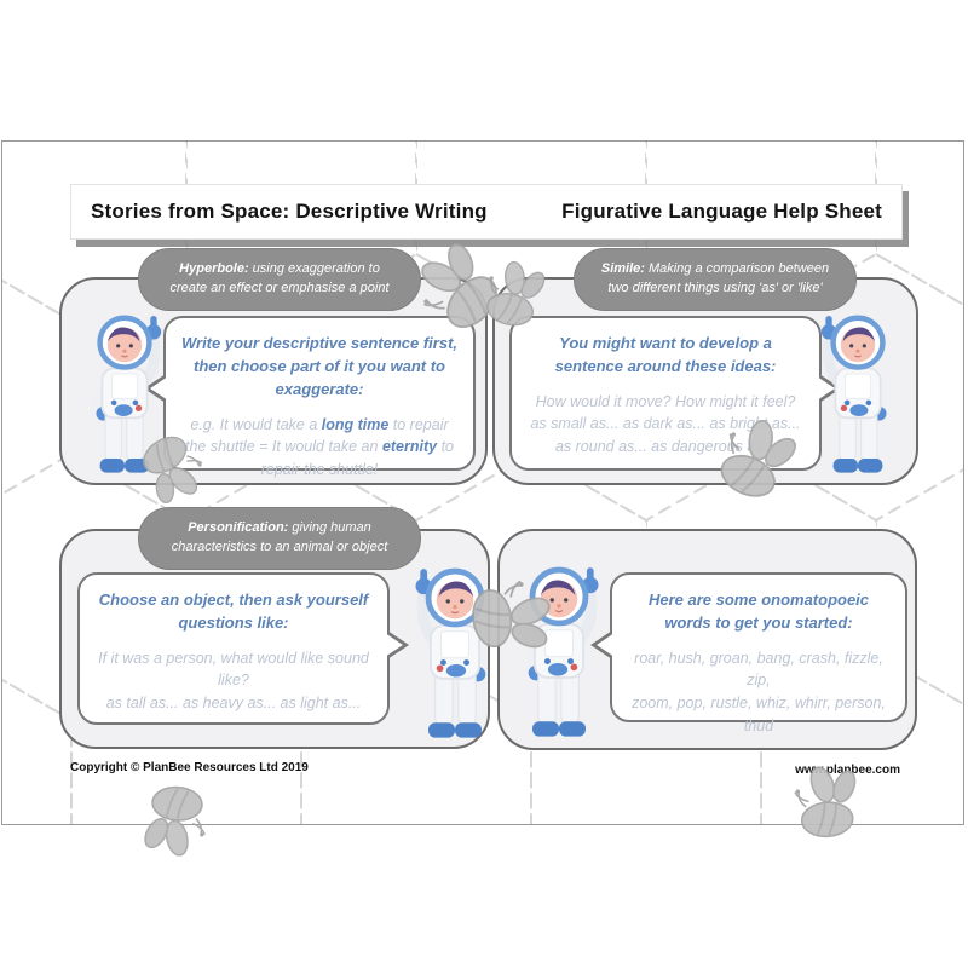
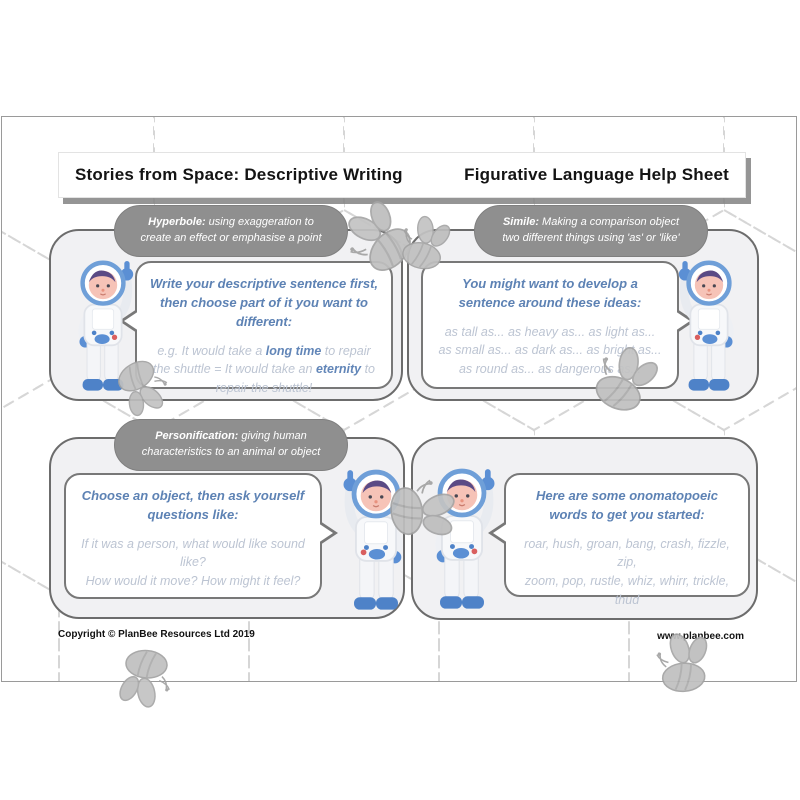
  Stories from Space: Descriptive Writing
  Figurative Language Help Sheet
- Write your descriptive sentence first, then choose part of it you want to exaggerate:
+ Write your descriptive sentence first, then choose part of it you want to different:
  e.g. It would take a long time to repair the shuttle = It would take an eternity to repair the shuttle!
  Hyperbole: using exaggeration to create an effect or emphasise a point
  You might want to develop a sentence around these ideas:
- How would it move? How might it feel?
+ as tall as... as heavy as... as light as...
  as small as... as dark as... as brig as...
  as round as... as dangeros
- Simile: Making a comparison between two different things using 'as' or 'like'
+ Simile: Making a comparison object two different things using 'as' or 'like'
  Choose an object, then ask yourself questions like:
  If it was a person, what would like sound like?
- as tall as... as heavy as... as light as...
+ How would it move? How might it feel?
  Personification: giving human characteristics to an animal or object
  Here are some onomatopoeic words to get you started:
  roar, hush, groan, bang, crash, fizzle, zip,
- zoom, pop, rustle, whiz, whirr, person, thud
+ zoom, pop, rustle, whiz, whirr, trickle, thud
  Copyright © PlanBee Resources Ltd 2019
  wwplanbee.com
